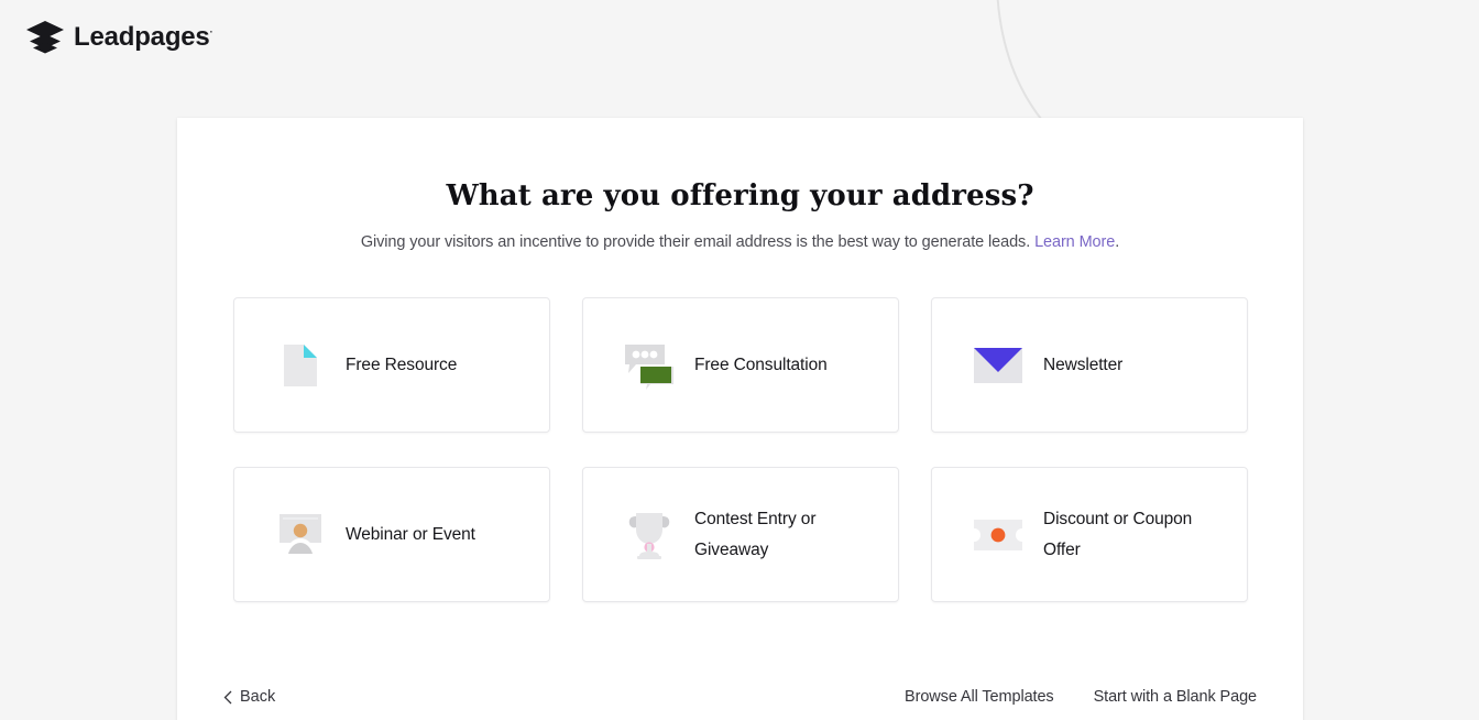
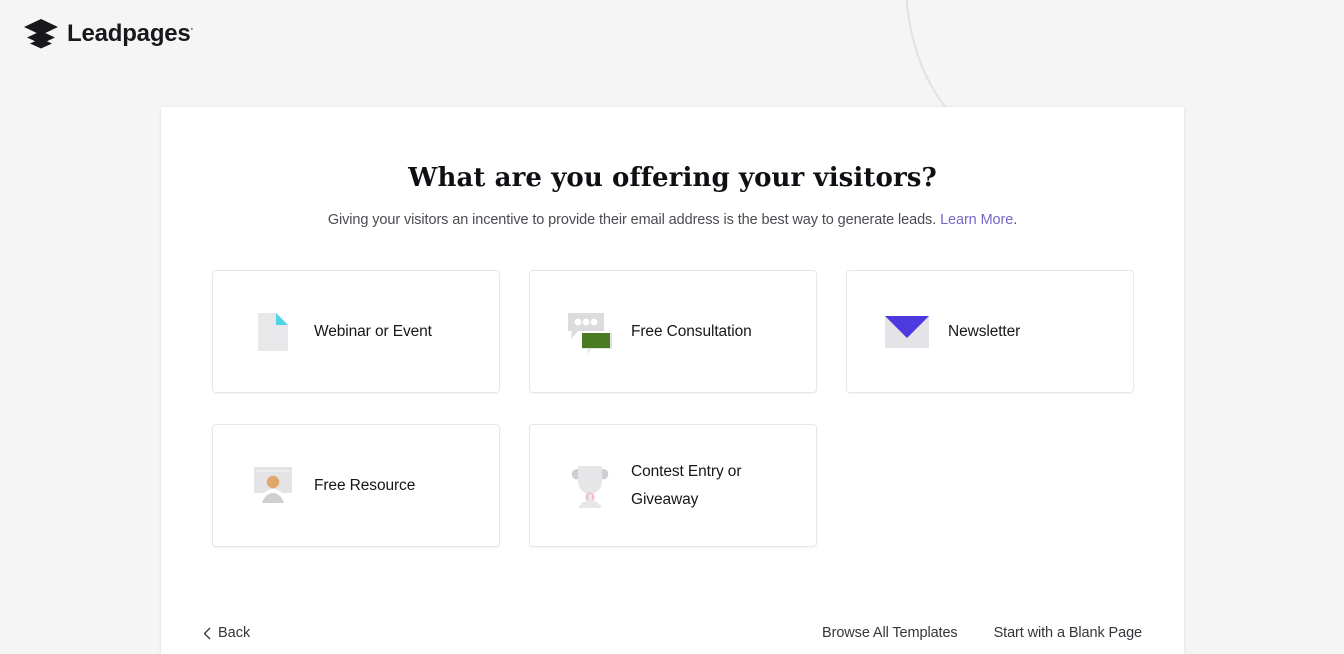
  Leadpages·
- What are you offering your address?
+ What are you offering your visitors?
  Giving your visitors an incentive to provide their email address is the best way to generate leads. Learn More.
- Free Resource
+ Webinar or Event
  Free Consultation
  Newsletter
- Webinar or Event
+ Free Resource
  Contest Entry or Giveaway
- Discount or Coupon Offer
  Back
  Browse All Templates
  Start with a Blank Page
